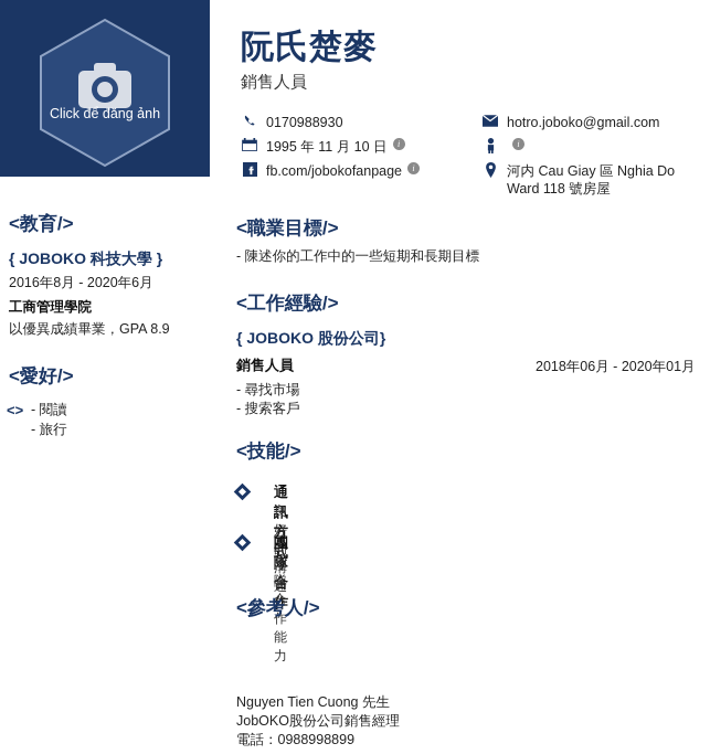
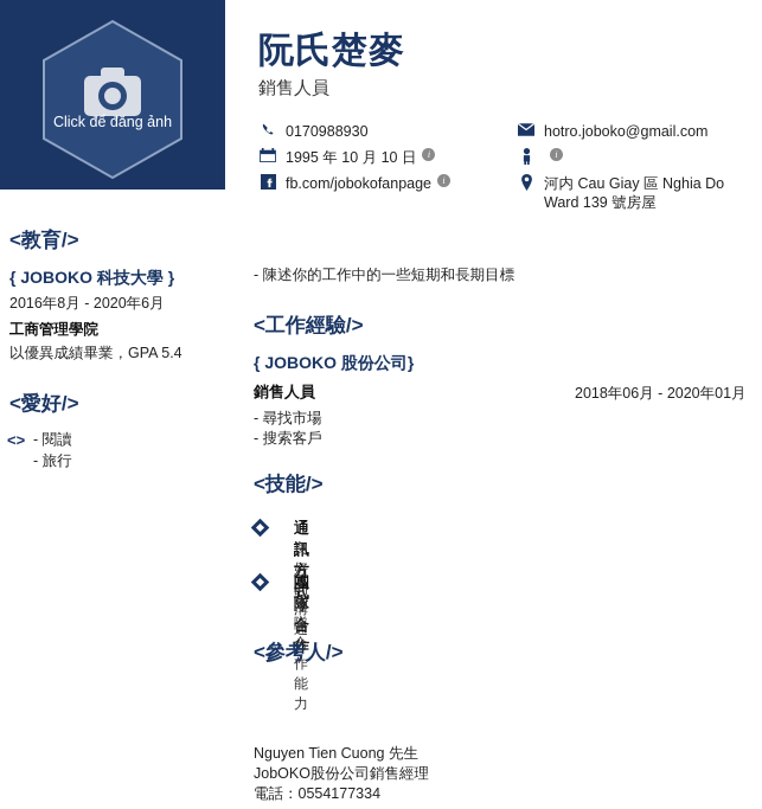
  Click để đăng ảnh
  <教育/>
  { JOBOKO 科技大學 }
  2016年8月 - 2020年6月
  工商管理學院
- 以優異成績畢業，GPA 8.9
+ 以優異成績畢業，GPA 5.4
  <愛好/>
  <>
  - 閱讀
  - 旅行
  阮氏楚麥
  銷售人員
  0170988930
  hotro.joboko@gmail.com
- 1995 年 11 月 10 日
+ 1995 年 10 月 10 日
  i
  i
  fb.com/jobokofanpage
  i
- 河内 Cau Giay 區 Nghia Do Ward 118 號房屋
+ 河内 Cau Giay 區 Nghia Do Ward 139 號房屋
- <職業目標/>
  - 陳述你的工作中的一些短期和長期目標
  <工作經驗/>
  { JOBOKO 股份公司}
  銷售人員
  2018年06月 - 2020年01月
  - 尋找市場
  - 搜索客戶
  <技能/>
  通訊方式
  良好的溝通
  團隊合作
  團隊合作能力
  <參考人/>
  Nguyen Tien Cuong 先生
  JobOKO股份公司銷售經理
- 電話：0988998899
+ 電話：0554177334
